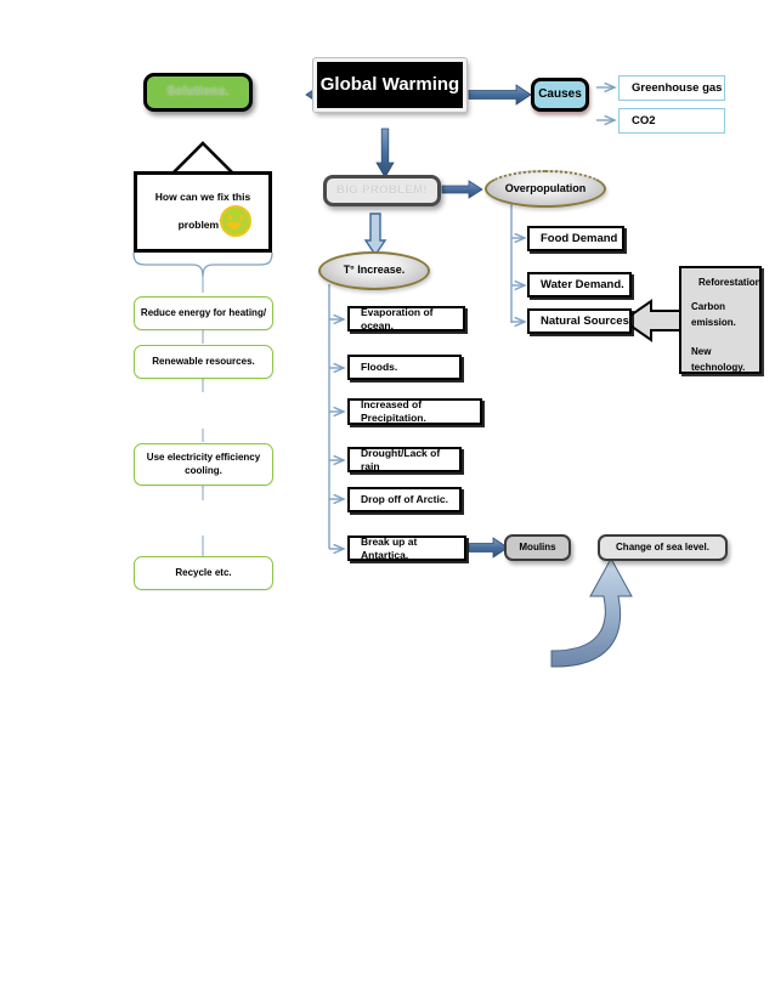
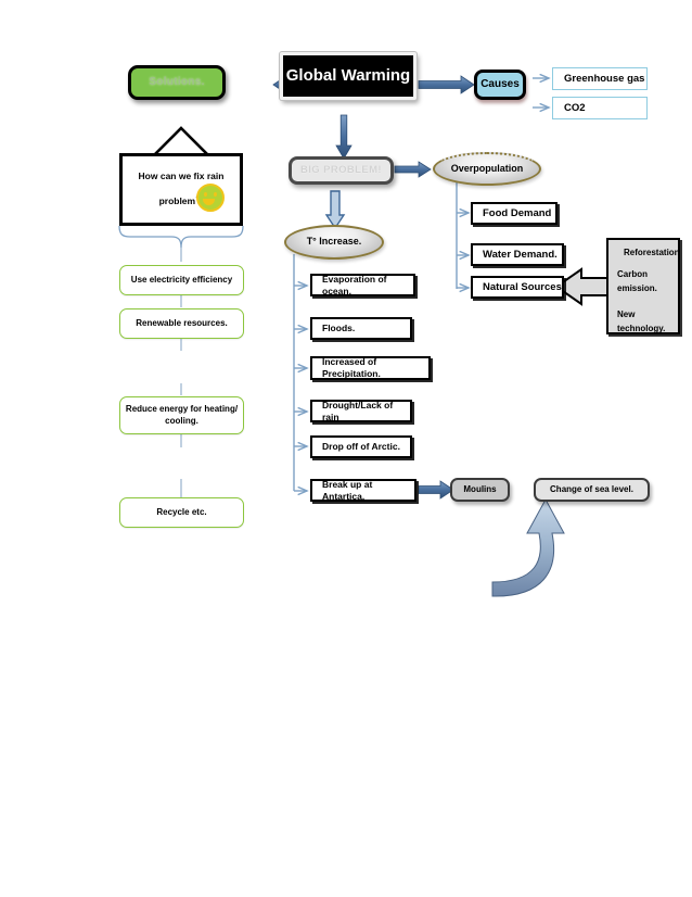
  Global Warming
  Solutions.
  Causes
  Greenhouse gas
  CO2
  BIG PROBLEM!
  Overpopulation
  T° Increase.
- How can we fix this
+ How can we fix rain
  problem
- Reduce energy for heating/
+ Use electricity efficiency
  Renewable resources.
- Use electricity efficiency
+ Reduce energy for heating/
  cooling.
  Recycle etc.
  Evaporation of ocean.
  Floods.
  Increased of Precipitation.
  Drought/Lack of rain
  Drop off of Arctic.
  Break up at Antartica.
  Food Demand
  Water Demand.
  Natural Sources
  Reforestation
  Carbon
  emission.
  New
  technology.
  Moulins
  Change of sea level.
